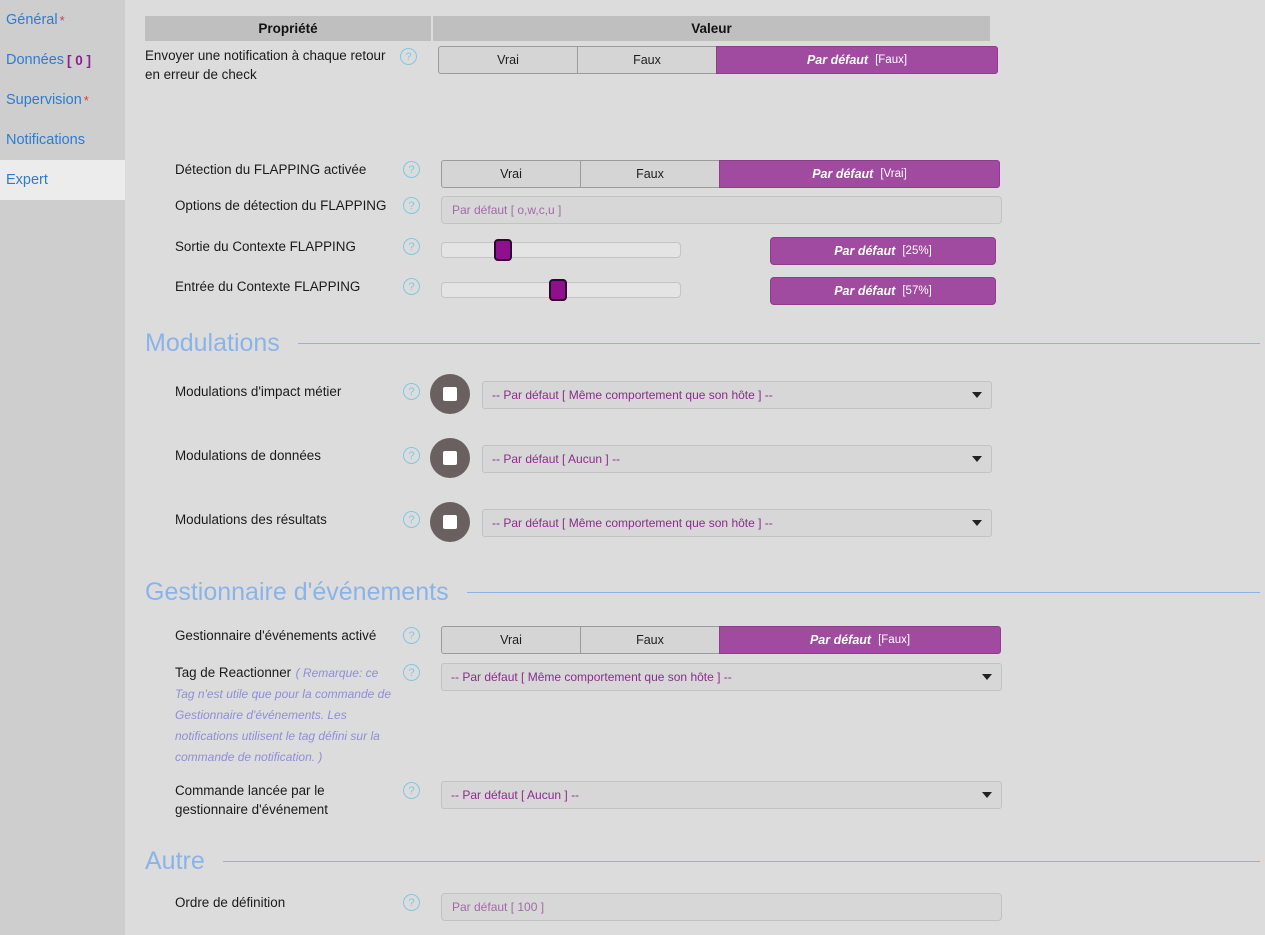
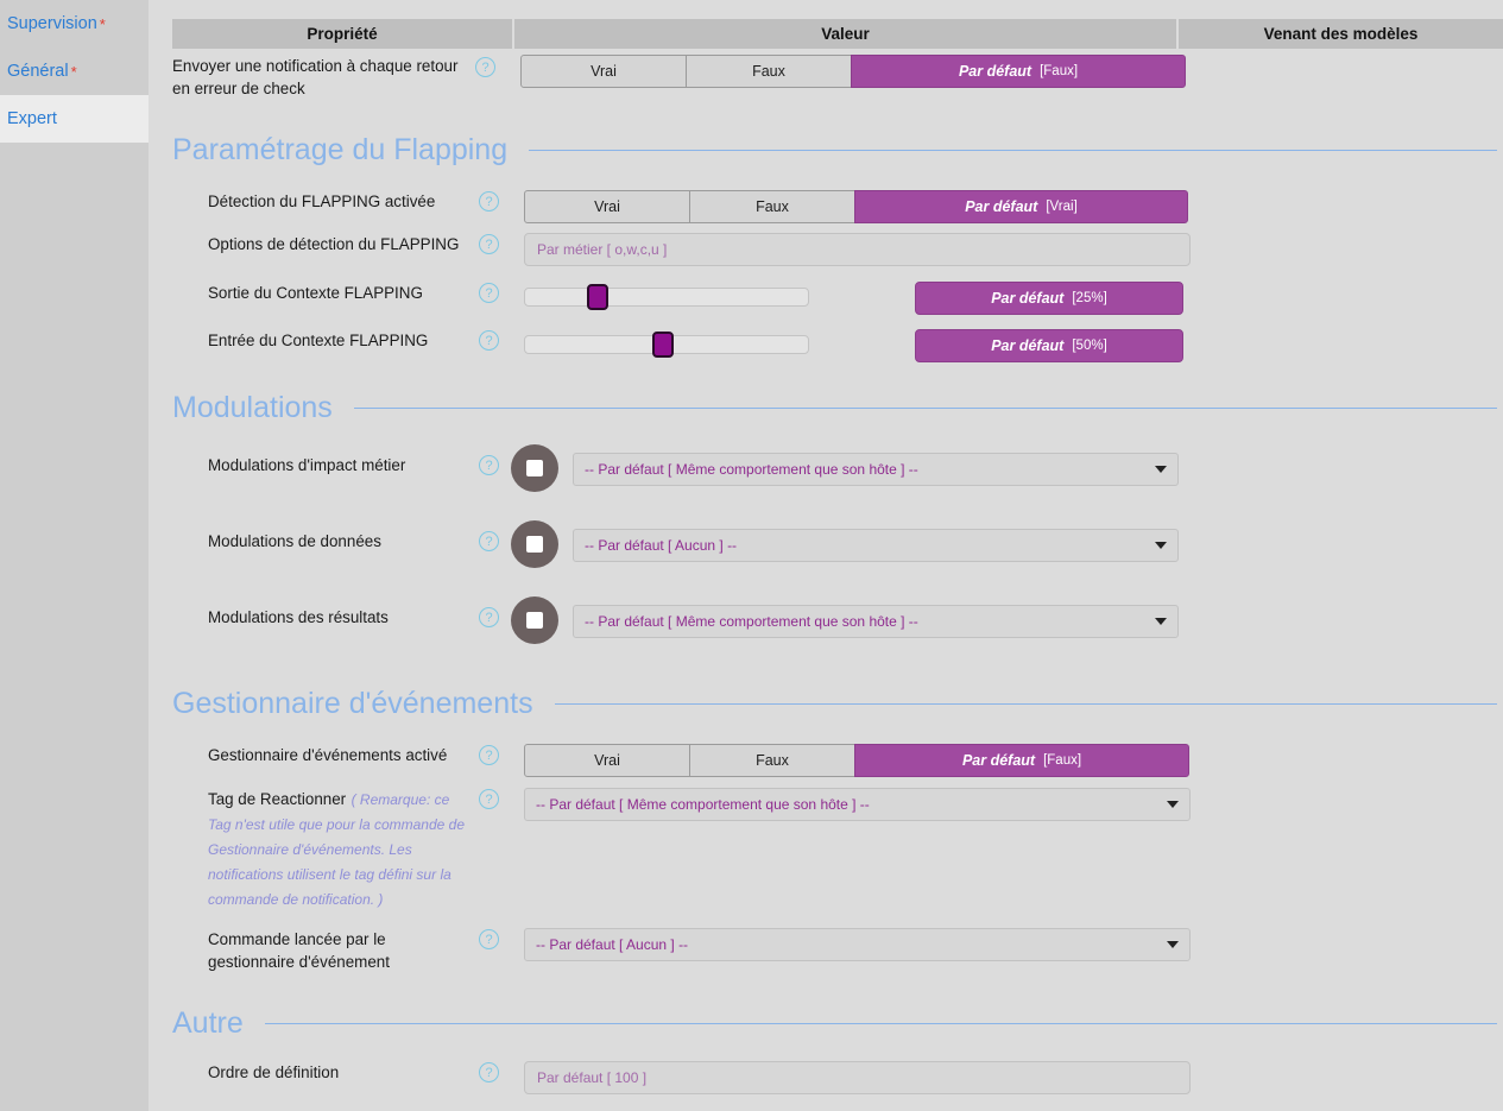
- Général
+ Supervision
  *
- Données
- [ 0 ]
- Supervision
+ Général
  *
- Notifications
  Expert
  Propriété
  Valeur
+ Venant des modèles
  Envoyer une notification à chaque retour en erreur de check
  ?
  Vrai
  Faux
  Par défaut
  [Faux]
+ Paramétrage du Flapping
  Détection du FLAPPING activée
  ?
  Vrai
  Faux
  Par défaut
  [Vrai]
  Options de détection du FLAPPING
  ?
- Par défaut [ o,w,c,u ]
+ Par métier [ o,w,c,u ]
  Sortie du Contexte FLAPPING
  ?
  Par défaut
  [25%]
  Entrée du Contexte FLAPPING
  ?
  Par défaut
- [57%]
+ [50%]
  Modulations
  Modulations d'impact métier
  ?
  -- Par défaut [ Même comportement que son hôte ] --
  Modulations de données
  ?
  -- Par défaut [ Aucun ] --
  Modulations des résultats
  ?
  -- Par défaut [ Même comportement que son hôte ] --
  Gestionnaire d'événements
  Gestionnaire d'événements activé
  ?
  Vrai
  Faux
  Par défaut
  [Faux]
  Tag de Reactionner ( Remarque: ce Tag n'est utile que pour la commande de Gestionnaire d'événements. Les notifications utilisent le tag défini sur la commande de notification. )
  ?
  -- Par défaut [ Même comportement que son hôte ] --
  Commande lancée par le gestionnaire d'événement
  ?
  -- Par défaut [ Aucun ] --
  Autre
  Ordre de définition
  ?
  Par défaut [ 100 ]
